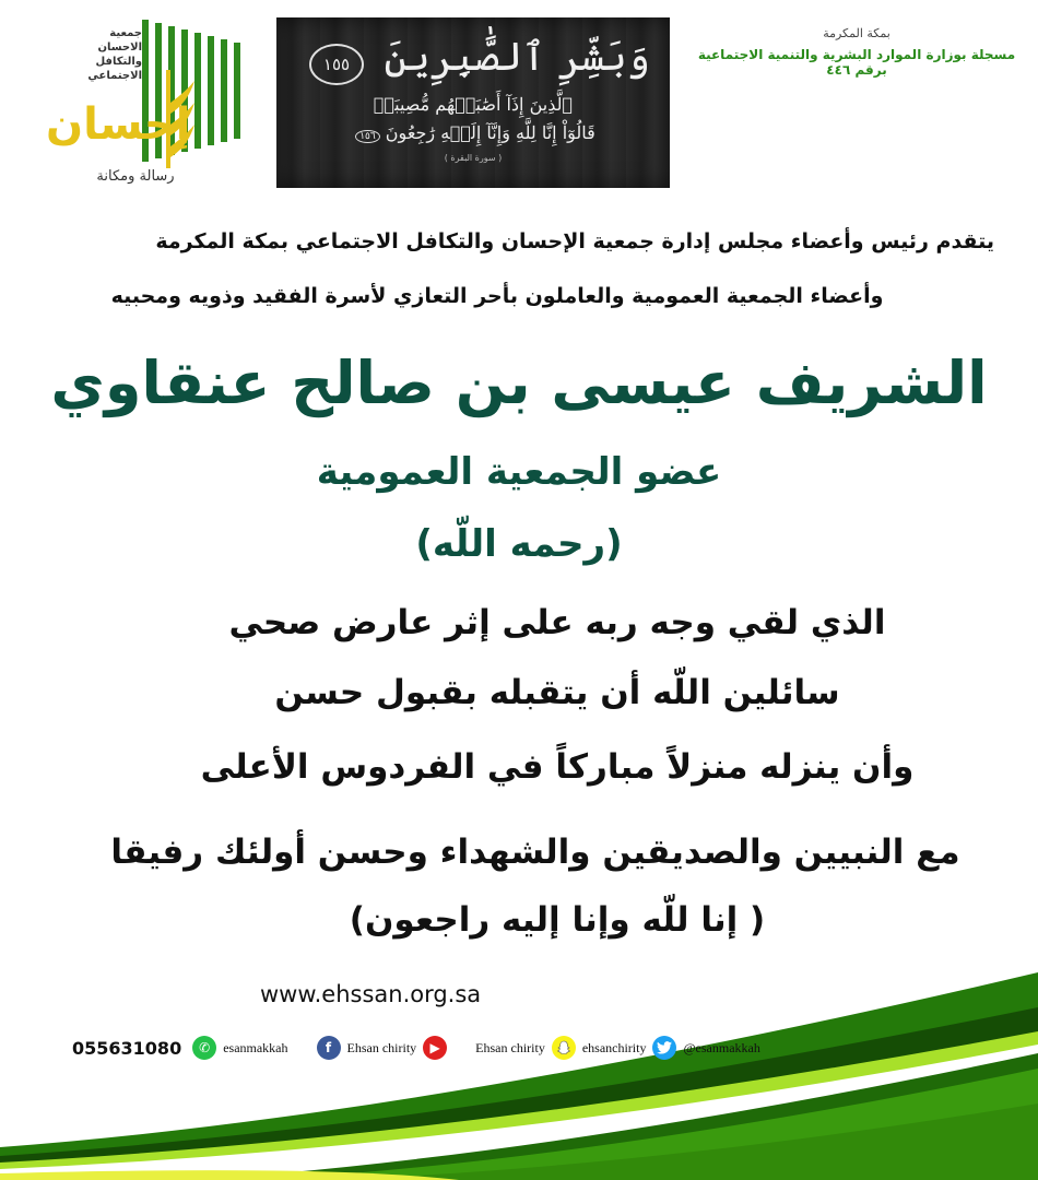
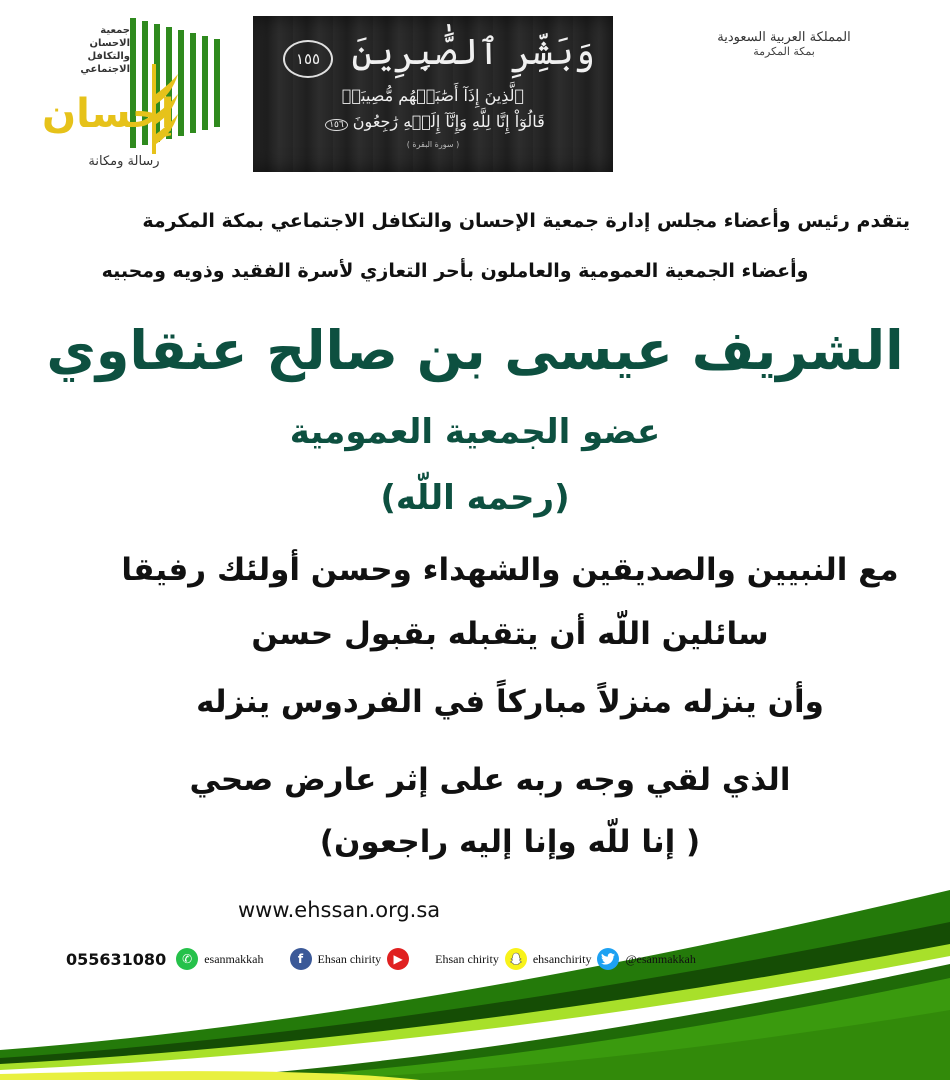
  جمعية
  الاحسان
  والتكافل
  الاجتماعي
  إحسان
  رسالة ومكانة
  وَبَشِّرِ ٱلصَّٰبِرِينَ
  ١٥٥
  ٱلَّذِينَ إِذَآ أَصَٰبَتۡهُم مُّصِيبَةٞ
  قَالُوٓاْ إِنَّا لِلَّهِ وَإِنَّآ إِلَيۡهِ رَٰجِعُونَ ١٥٦
  ( سورة البقرة )
+ المملكة العربية السعودية
  بمكة المكرمة
- مسجلة بوزارة الموارد البشرية والتنمية الاجتماعية برقم ٤٤٦
  يتقدم رئيس وأعضاء مجلس إدارة جمعية الإحسان والتكافل الاجتماعي بمكة المكرمة
  وأعضاء الجمعية العمومية والعاملون بأحر التعازي لأسرة الفقيد وذويه ومحبيه
  الشريف عيسى بن صالح عنقاوي
  عضو الجمعية العمومية
  (رحمه اللّه)
- الذي لقي وجه ربه على إثر عارض صحي
+ مع النبيين والصديقين والشهداء وحسن أولئك رفيقا
  سائلين اللّه أن يتقبله بقبول حسن
- وأن ينزله منزلاً مباركاً في الفردوس الأعلى
+ وأن ينزله منزلاً مباركاً في الفردوس ينزله
- مع النبيين والصديقين والشهداء وحسن أولئك رفيقا
+ الذي لقي وجه ربه على إثر عارض صحي
  ( إنا للّه وإنا إليه راجعون)
  www.ehssan.org.sa
  055631080
  ✆
  esanmakkah
  f
  Ehsan chirity
  ▶
  Ehsan chirity
  ehsanchirity
  @esanmakkah
